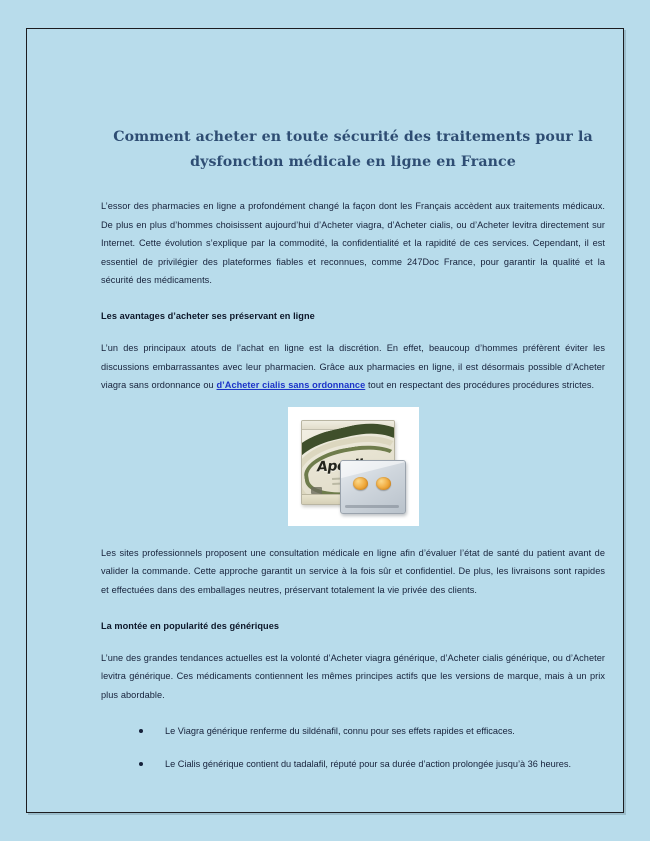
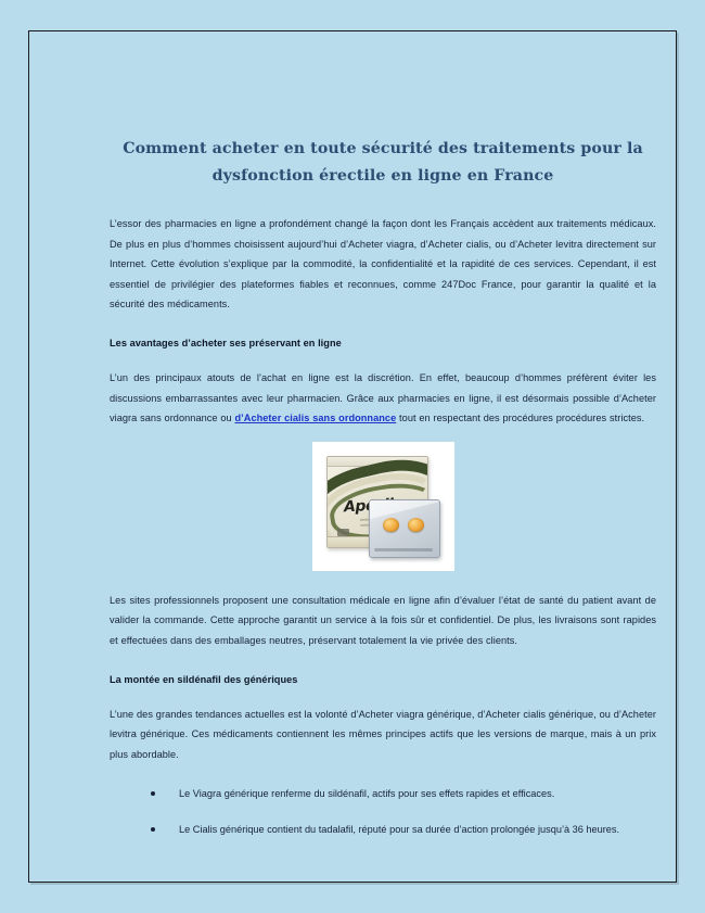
  Comment acheter en toute sécurité des traitements pour la
- dysfonction médicale en ligne en France
+ dysfonction érectile en ligne en France
  L’essor des pharmacies en ligne a profondément changé la façon dont les Français accèdent aux traitements médicaux. De plus en plus d’hommes choisissent aujourd’hui d’Acheter viagra, d’Acheter cialis, ou d’Acheter levitra directement sur Internet. Cette évolution s’explique par la commodité, la confidentialité et la rapidité de ces services. Cependant, il est essentiel de privilégier des plateformes fiables et reconnues, comme 247Doc France, pour garantir la qualité et la sécurité des médicaments.
  Les avantages d’acheter ses préservant en ligne
  L’un des principaux atouts de l’achat en ligne est la discrétion. En effet, beaucoup d’hommes préfèrent éviter les discussions embarrassantes avec leur pharmacien. Grâce aux pharmacies en ligne, il est désormais possible d’Acheter viagra sans ordonnance ou d’Acheter cialis sans ordonnance tout en respectant des procédures procédures strictes.
  Les sites professionnels proposent une consultation médicale en ligne afin d’évaluer l’état de santé du patient avant de valider la commande. Cette approche garantit un service à la fois sûr et confidentiel. De plus, les livraisons sont rapides et effectuées dans des emballages neutres, préservant totalement la vie privée des clients.
- La montée en popularité des génériques
+ La montée en sildénafil des génériques
  L’une des grandes tendances actuelles est la volonté d’Acheter viagra générique, d’Acheter cialis générique, ou d’Acheter levitra générique. Ces médicaments contiennent les mêmes principes actifs que les versions de marque, mais à un prix plus abordable.
- Le Viagra générique renferme du sildénafil, connu pour ses effets rapides et efficaces.
+ Le Viagra générique renferme du sildénafil, actifs pour ses effets rapides et efficaces.
  Le Cialis générique contient du tadalafil, réputé pour sa durée d’action prolongée jusqu’à 36 heures.
